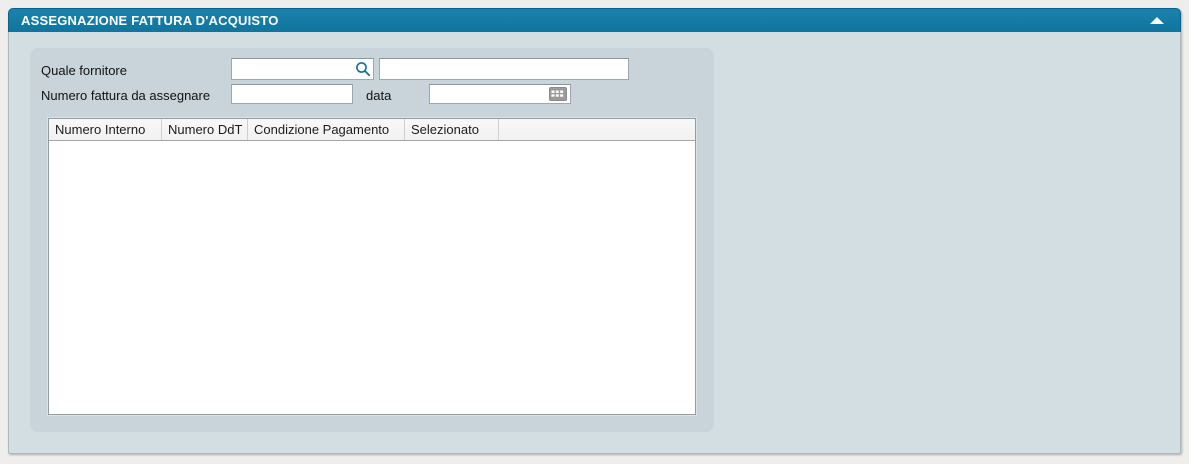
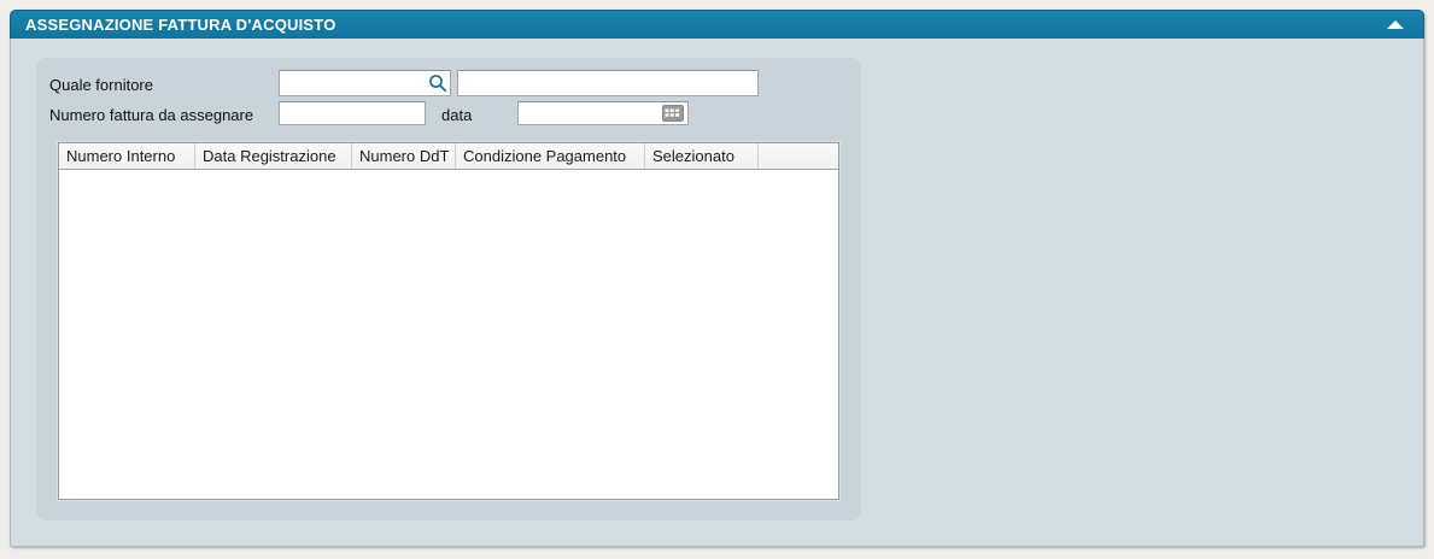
  ASSEGNAZIONE FATTURA D'ACQUISTO
  Quale fornitore
  Numero fattura da assegnare
  data
  Numero Interno
+ Data Registrazione
  Numero DdT
  Condizione Pagamento
  Selezionato
